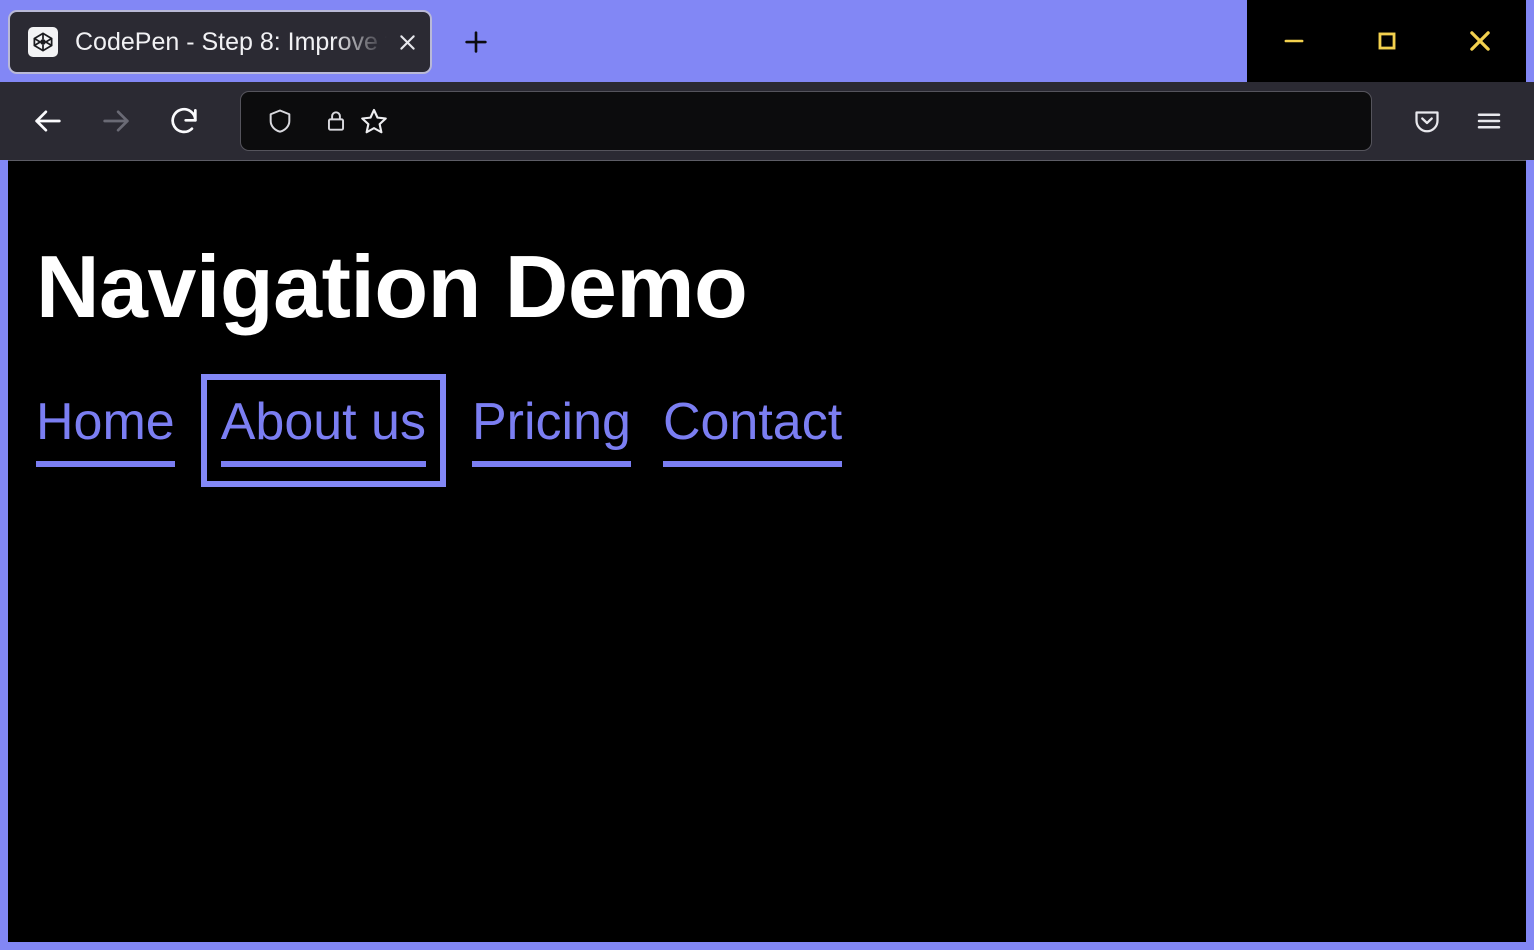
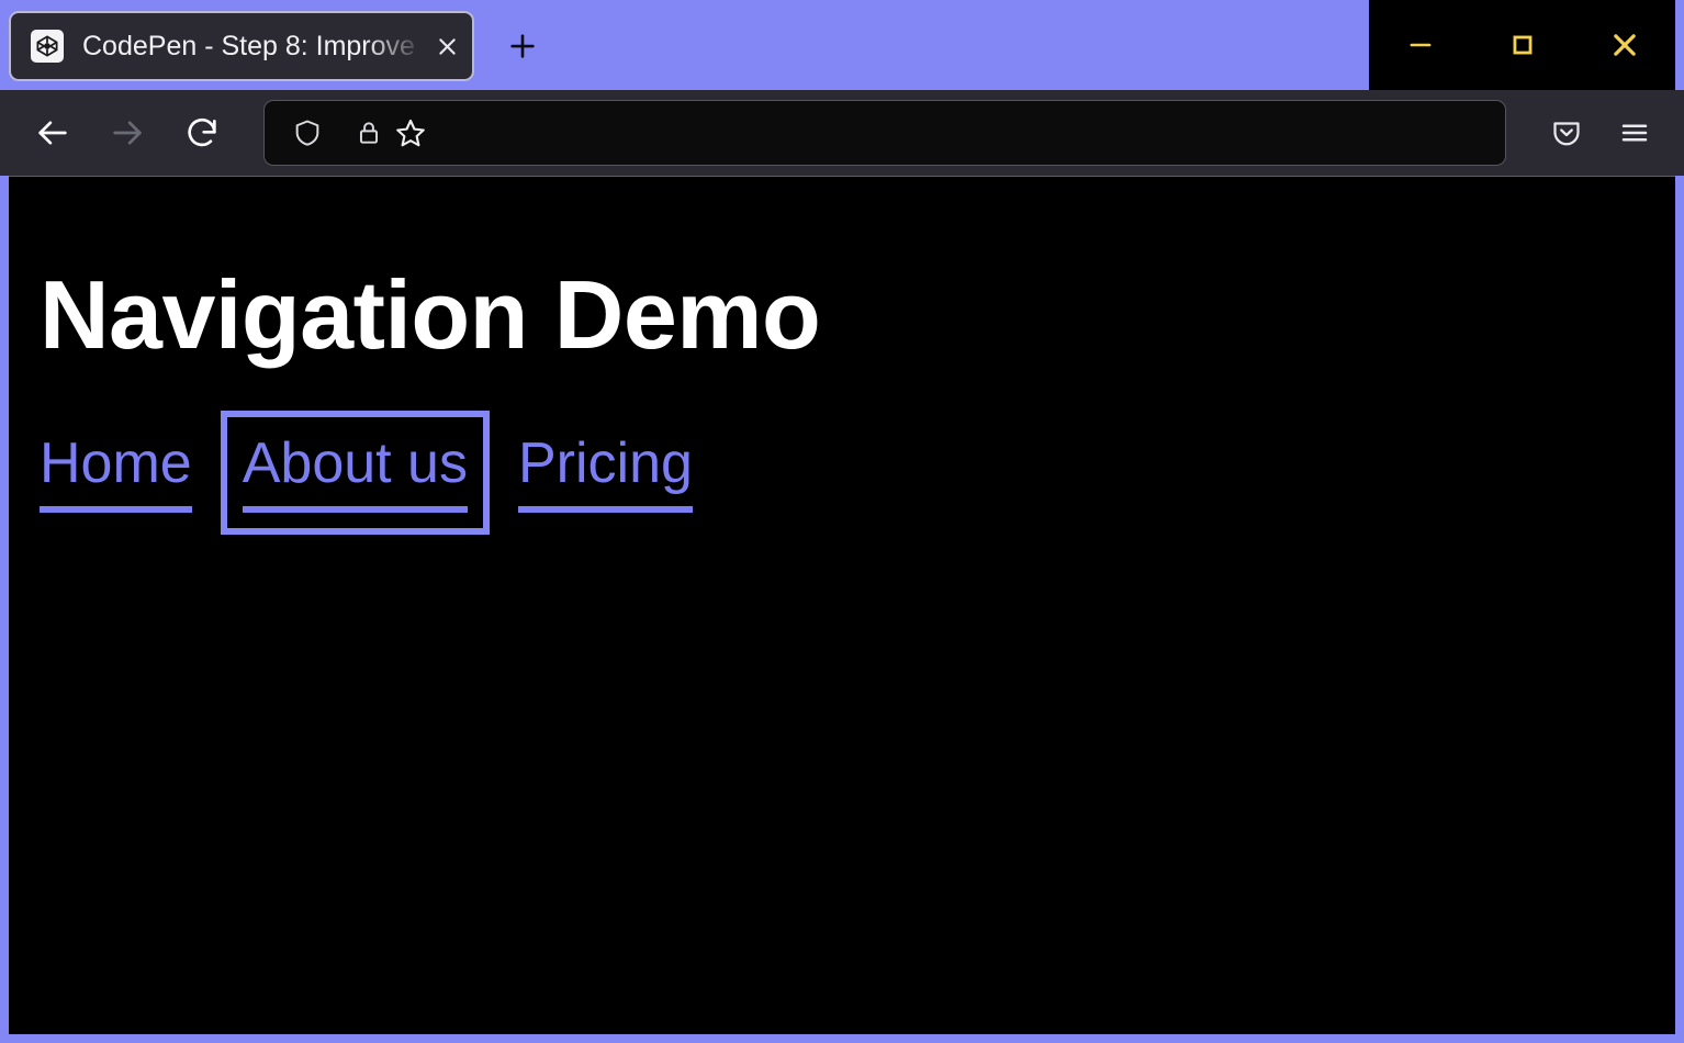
  CodePen - Step 8: Improve f
  Navigation Demo
  Home
  About us
  Pricing
- Contact
